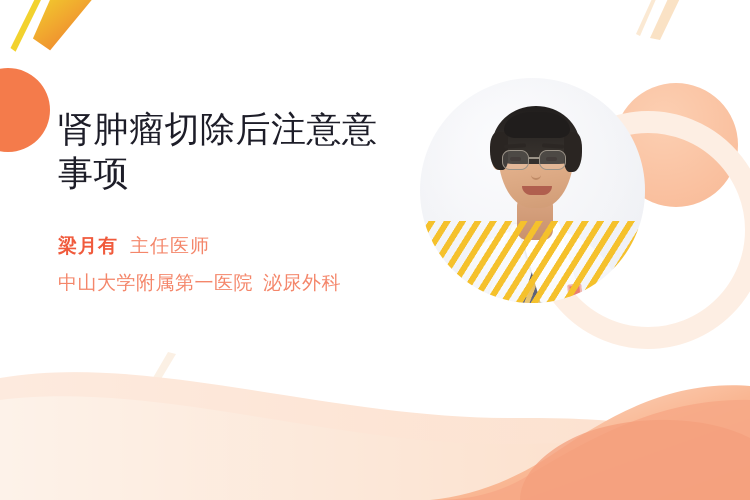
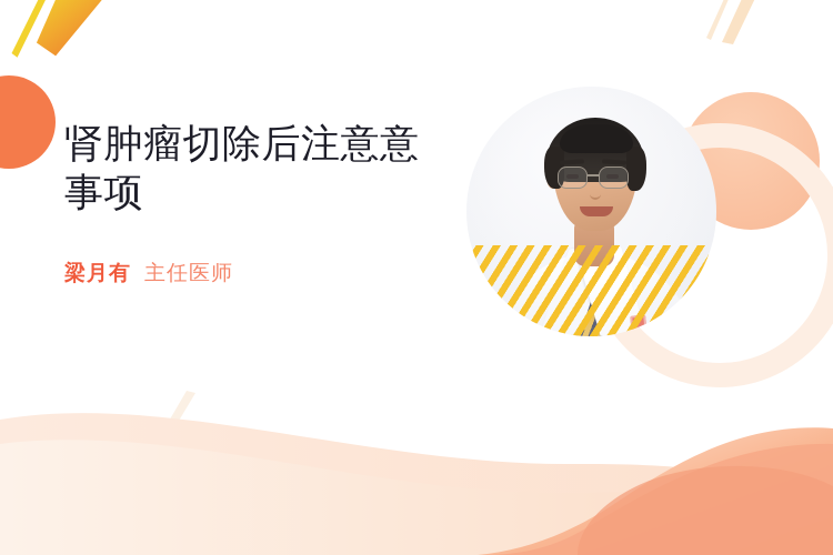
  肾肿瘤切除后注意意
  事项
  梁月有 主任医师
- 中山大学附属第一医院 泌尿外科
